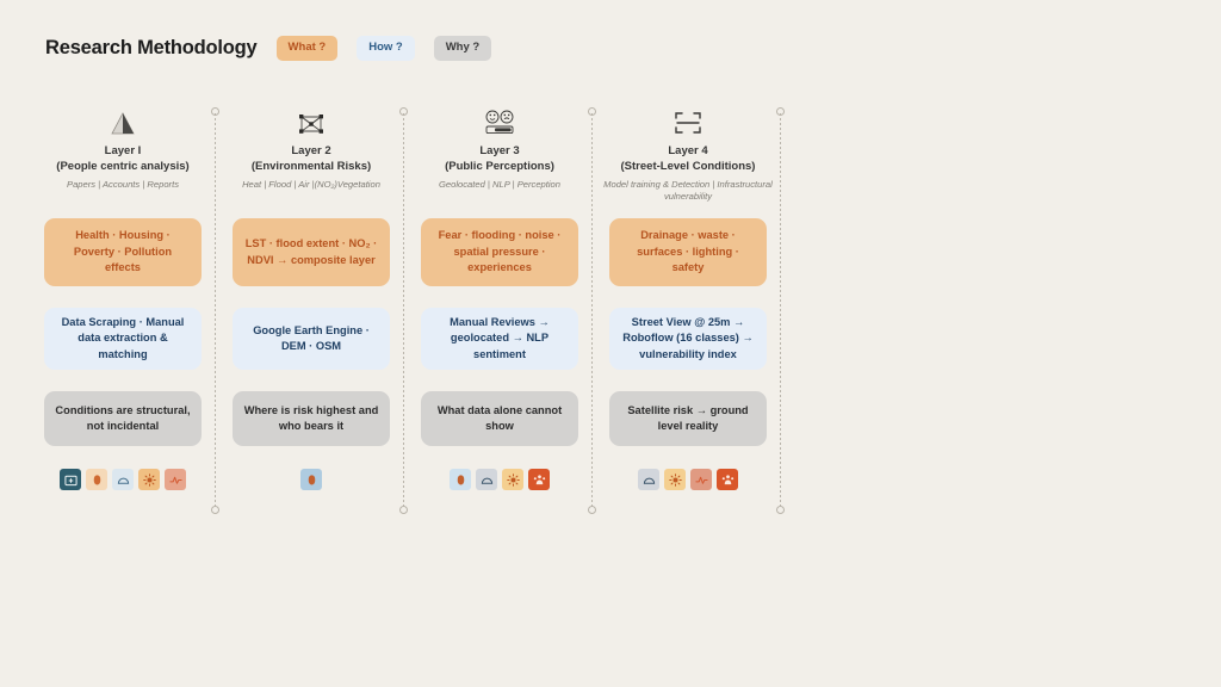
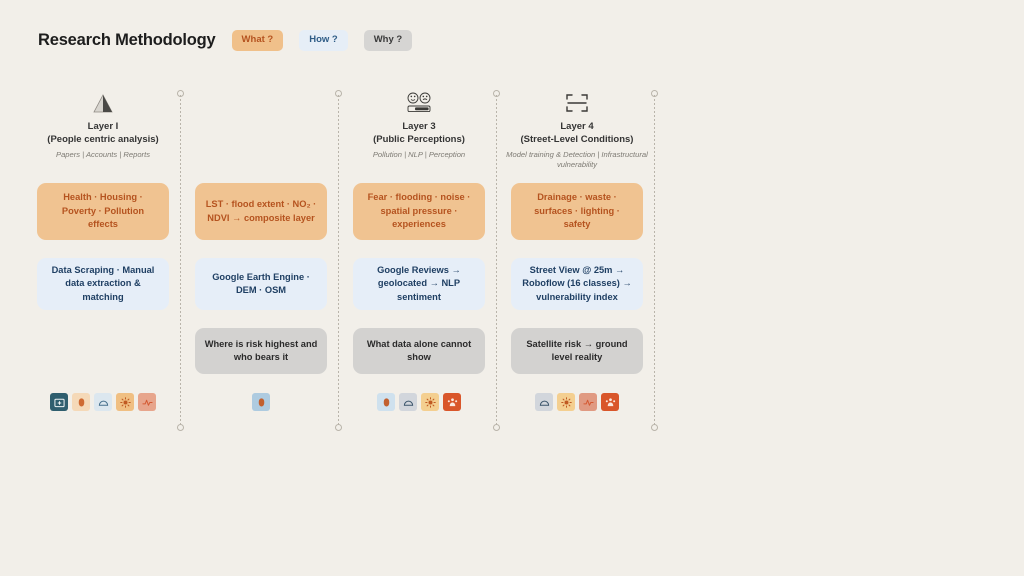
  Research Methodology
  What ?
  How ?
  Why ?
  Layer I
  (People centric analysis)
  Papers | Accounts | Reports
- Layer 2
- (Environmental Risks)
- Heat | Flood | Air |(NO₂)Vegetation
  Layer 3
  (Public Perceptions)
- Geolocated | NLP | Perception
+ Pollution | NLP | Perception
  Layer 4
  (Street-Level Conditions)
  Model training & Detection | Infrastructural vulnerability
  Health · Housing · Poverty · Pollution effects
  LST · flood extent · NO₂ · NDVI → composite layer
  Fear · flooding · noise · spatial pressure · experiences
  Drainage · waste · surfaces · lighting · safety
  Data Scraping · Manual data extraction & matching
  Google Earth Engine · DEM · OSM
- Manual Reviews → geolocated → NLP sentiment
+ Google Reviews → geolocated → NLP sentiment
  Street View @ 25m → Roboflow (16 classes) → vulnerability index
- Conditions are structural, not incidental
  Where is risk highest and who bears it
  What data alone cannot show
  Satellite risk → ground level reality
